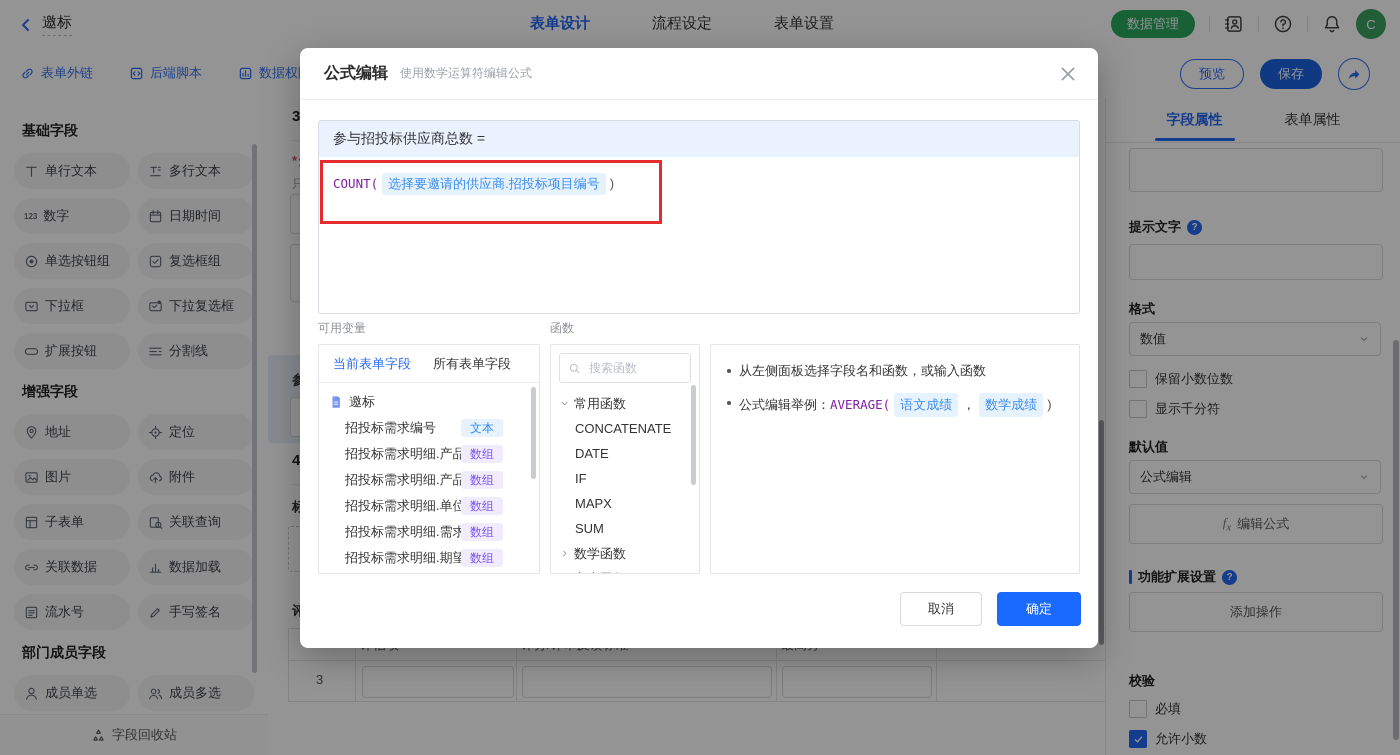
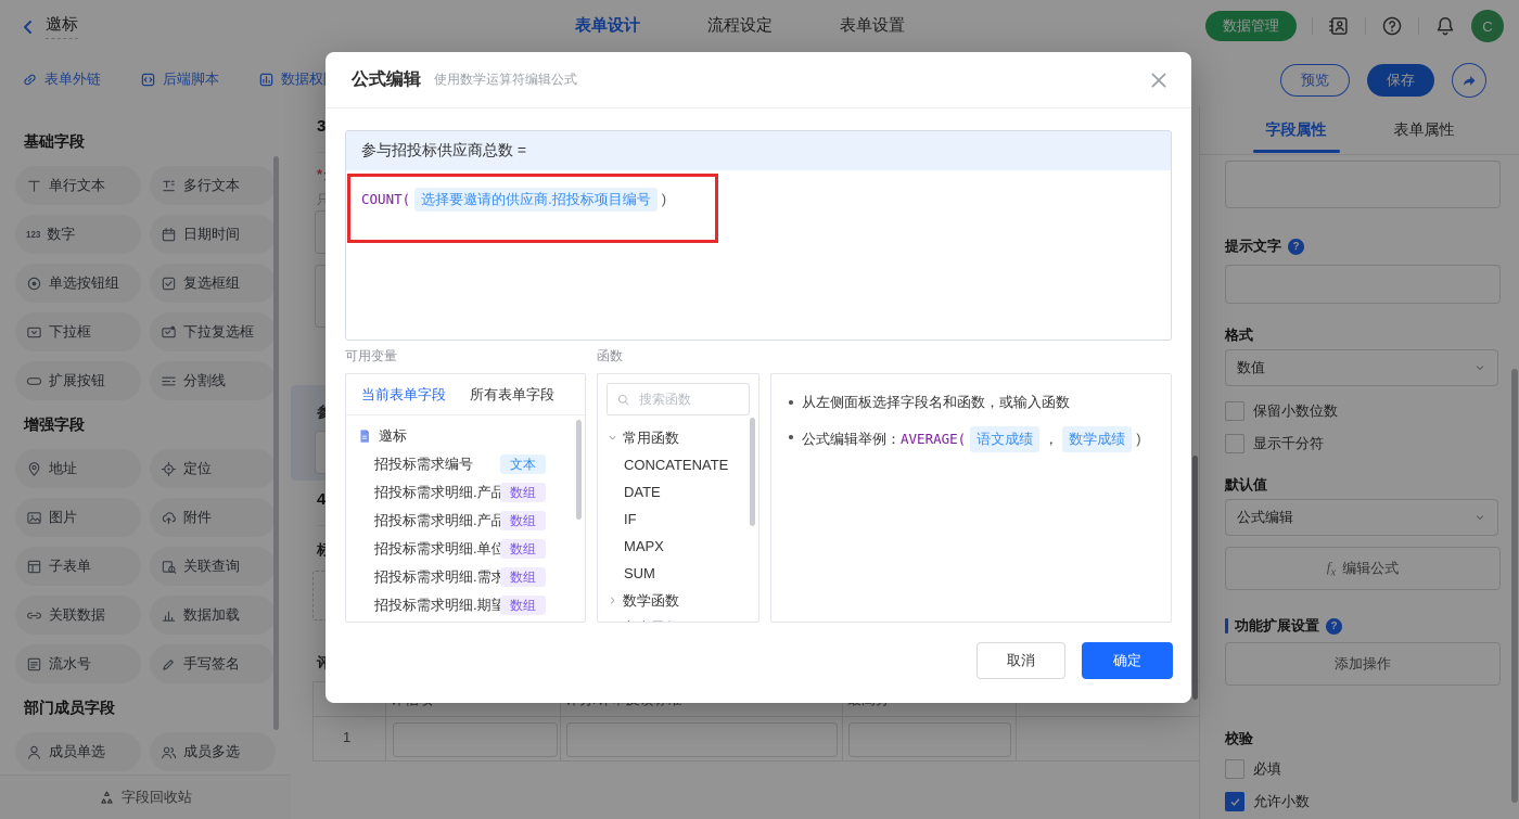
  邀标
  表单设计
  流程设定
  表单设置
  数据管理
  C
  表单外链
  后端脚本
  数据权
  预览
  保存
  基础字段
  单行文本
  多行文本
  123
  数字
  日期时间
  单选按钮组
  复选框组
  下拉框
  下拉复选框
  扩展按钮
  分割线
  增强字段
  地址
  定位
  图片
  附件
  子表单
  关联查询
  关联数据
  数据加载
  流水号
  手写签名
  部门成员字段
  成员单选
  成员多选
  字段回收站
  只
  标
  评
- 3
+ 1
  字段属性
  表单属性
  提示文字
  ?
  格式
  数值
  保留小数位数
  显示千分符
  默认值
  公式编辑
  fx
  编辑公式
  功能扩展设置
  ?
  添加操作
  校验
  必填
  允许小数
  公式编辑
  使用数学运算符编辑公式
  参与招投标供应商总数 =
  COUNT( 选择要邀请的供应商.招投标项目编号 )
  可用变量
  函数
  当前表单字段
  所有表单字段
  邀标
  招投标需求编号
  文本
  招投标需求明细.产品
  数组
  招投标需求明细.产品
  数组
  招投标需求明细.单位
  数组
  招投标需求明细.需求
  数组
  招投标需求明细.期望
  数组
  搜索函数
  常用函数
  CONCATENATE
  DATE
  IF
  MAPX
  SUM
  数学函数
  从左侧面板选择字段名和函数，或输入函数
  公式编辑举例：AVERAGE( 语文成绩 ， 数学成绩 )
  取消
  确定
